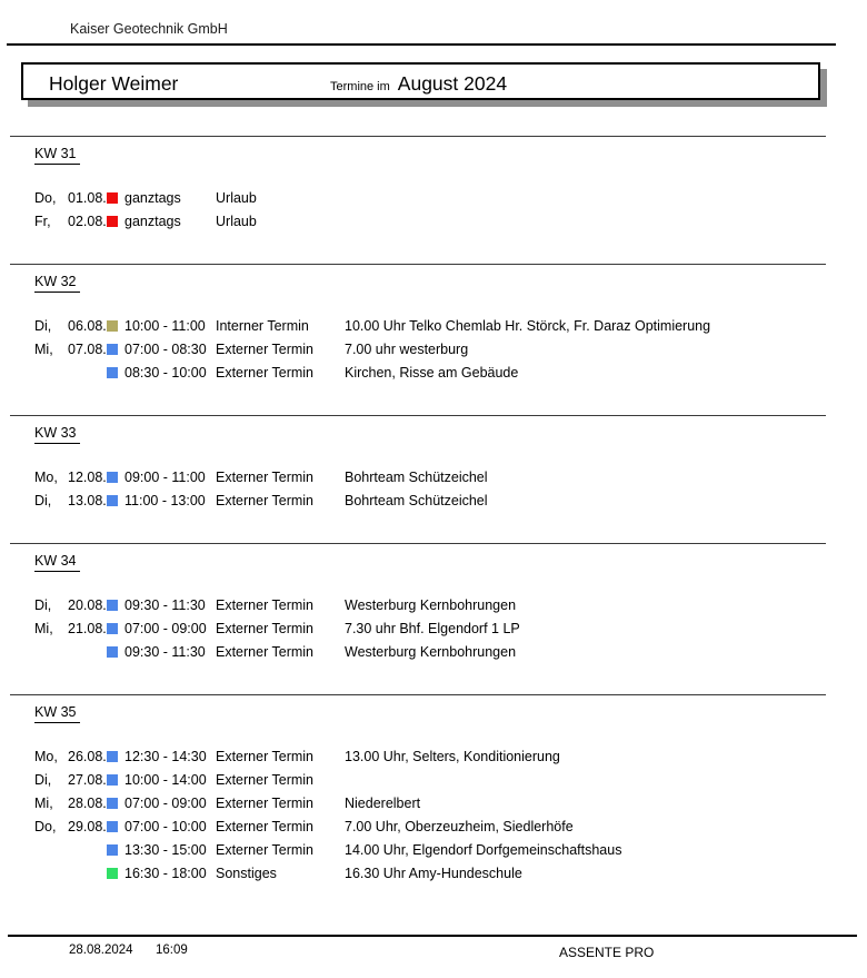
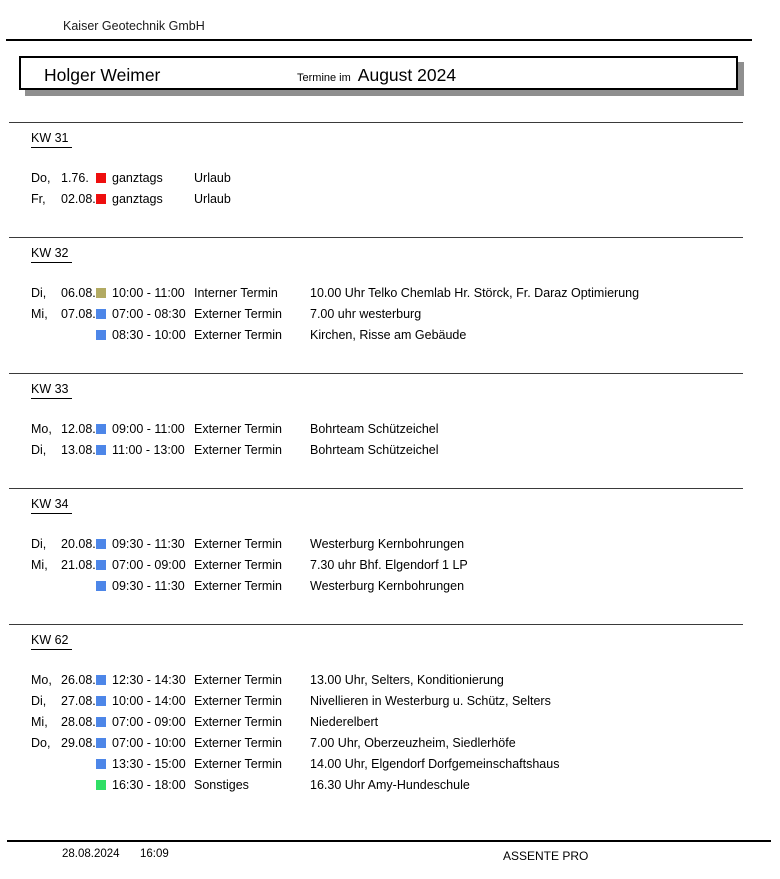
  Kaiser Geotechnik GmbH
  Holger Weimer
  Termine im
  August 2024
  KW 31
  Do,
- 01.08.
+ 1.76.
  ganztags
  Urlaub
  Fr,
  02.08.
  ganztags
  Urlaub
  KW 32
  Di,
  06.08.
  10:00 - 11:00
  Interner Termin
  10.00 Uhr Telko Chemlab Hr. Störck, Fr. Daraz Optimierung
  Mi,
  07.08.
  07:00 - 08:30
  Externer Termin
  7.00 uhr westerburg
  08:30 - 10:00
  Externer Termin
  Kirchen, Risse am Gebäude
  KW 33
  Mo,
  12.08.
  09:00 - 11:00
  Externer Termin
  Bohrteam Schützeichel
  Di,
  13.08.
  11:00 - 13:00
  Externer Termin
  Bohrteam Schützeichel
  KW 34
  Di,
  20.08.
  09:30 - 11:30
  Externer Termin
  Westerburg Kernbohrungen
  Mi,
  21.08.
  07:00 - 09:00
  Externer Termin
  7.30 uhr Bhf. Elgendorf 1 LP
  09:30 - 11:30
  Externer Termin
  Westerburg Kernbohrungen
- KW 35
+ KW 62
  Mo,
  26.08.
  12:30 - 14:30
  Externer Termin
  13.00 Uhr, Selters, Konditionierung
  Di,
  27.08.
  10:00 - 14:00
  Externer Termin
+ Nivellieren in Westerburg u. Schütz, Selters
  Mi,
  28.08.
  07:00 - 09:00
  Externer Termin
  Niederelbert
  Do,
  29.08.
  07:00 - 10:00
  Externer Termin
  7.00 Uhr, Oberzeuzheim, Siedlerhöfe
  13:30 - 15:00
  Externer Termin
  14.00 Uhr, Elgendorf Dorfgemeinschaftshaus
  16:30 - 18:00
  Sonstiges
  16.30 Uhr Amy-Hundeschule
  28.08.2024
  16:09
  ASSENTE PRO
